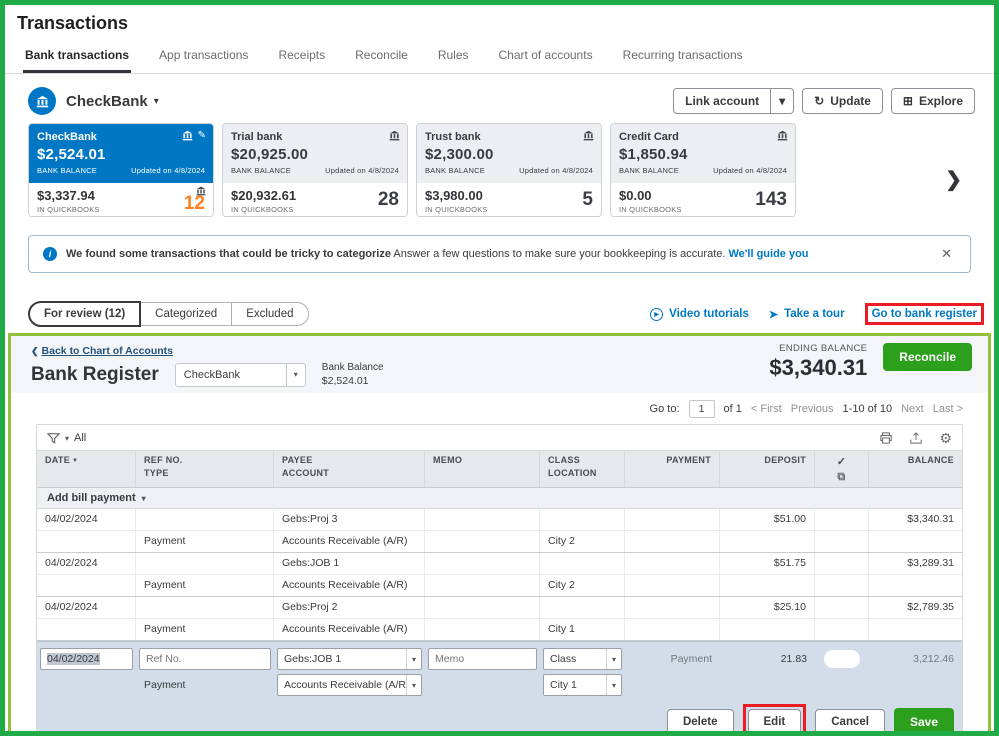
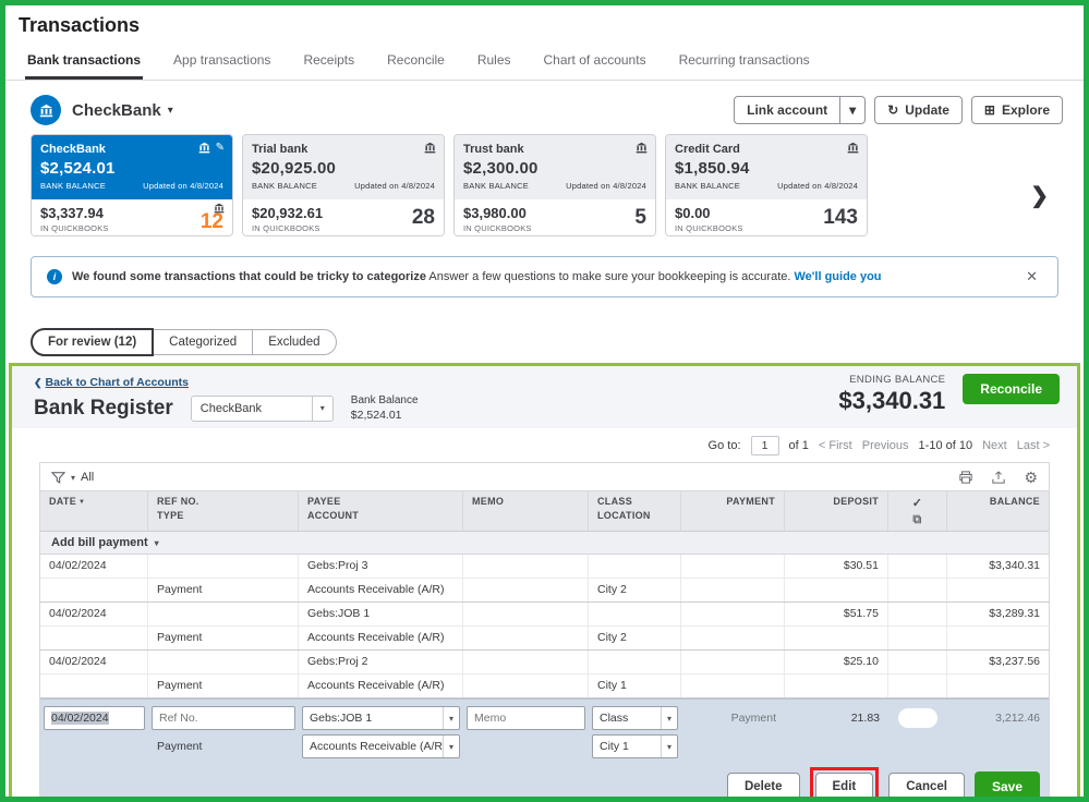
  Transactions
  Bank transactions
  App transactions
  Receipts
  Reconcile
  Rules
  Chart of accounts
  Recurring transactions
  CheckBank
  ▾
  Link account
  ▾
  ↻
  Update
  ⊞
  Explore
  CheckBank
  ✎
  $2,524.01
  BANK BALANCE
  Updated on 4/8/2024
  $3,337.94
  IN QUICKBOOKS
  12
  Trial bank
  $20,925.00
  BANK BALANCE
  Updated on 4/8/2024
  $20,932.61
  IN QUICKBOOKS
  28
  Trust bank
  $2,300.00
  BANK BALANCE
  Updated on 4/8/2024
  $3,980.00
  IN QUICKBOOKS
  5
  Credit Card
  $1,850.94
  BANK BALANCE
  Updated on 4/8/2024
  $0.00
  IN QUICKBOOKS
  143
  ❯
  i
  We found some transactions that could be tricky to categorize Answer a few questions to make sure your bookkeeping is accurate. We'll guide you
  ✕
  For review (12)
  Categorized
  Excluded
- Video tutorials
- ➤
- Take a tour
- Go to bank register
  ❮ Back to Chart of Accounts
  Bank Register
  CheckBank
  ▾
  Bank Balance
  $2,524.01
  ENDING BALANCE
  $3,340.31
  Reconcile
  Go to:
  1
  of 1
  < First
  Previous
  1-10 of 10
  Next
  Last >
  ▾
  All
  ⚙
  DATE
  REF NO.
  TYPE
  PAYEE
  ACCOUNT
  MEMO
  CLASS
  LOCATION
  PAYMENT
  DEPOSIT
  ✓
  ⧉
  BALANCE
  Add bill payment
  ▾
  04/02/2024
  Gebs:Proj 3
- $51.00
+ $30.51
  $3,340.31
  Payment
  Accounts Receivable (A/R)
  City 2
  04/02/2024
  Gebs:JOB 1
  $51.75
  $3,289.31
  Payment
  Accounts Receivable (A/R)
  City 2
  04/02/2024
  Gebs:Proj 2
  $25.10
- $2,789.35
+ $3,237.56
  Payment
  Accounts Receivable (A/R)
  City 1
  04/02/2024
  Ref No.
  Gebs:JOB 1
  ▾
  Memo
  Class
  ▾
  Payment
  21.83
  3,212.46
  Payment
  Accounts Receivable (A/R
  ▾
  City 1
  ▾
  Delete
  Edit
  Cancel
  Save
